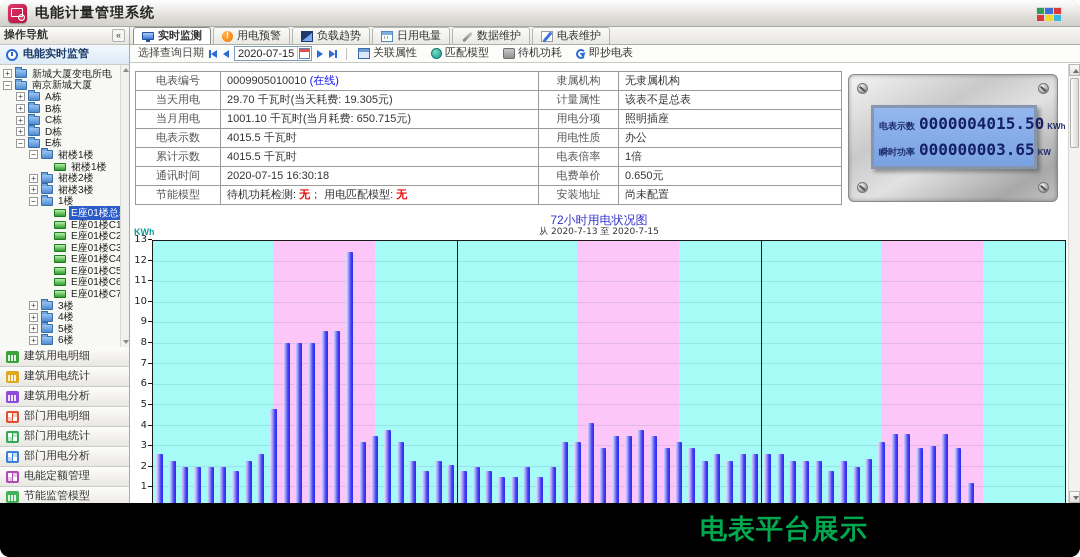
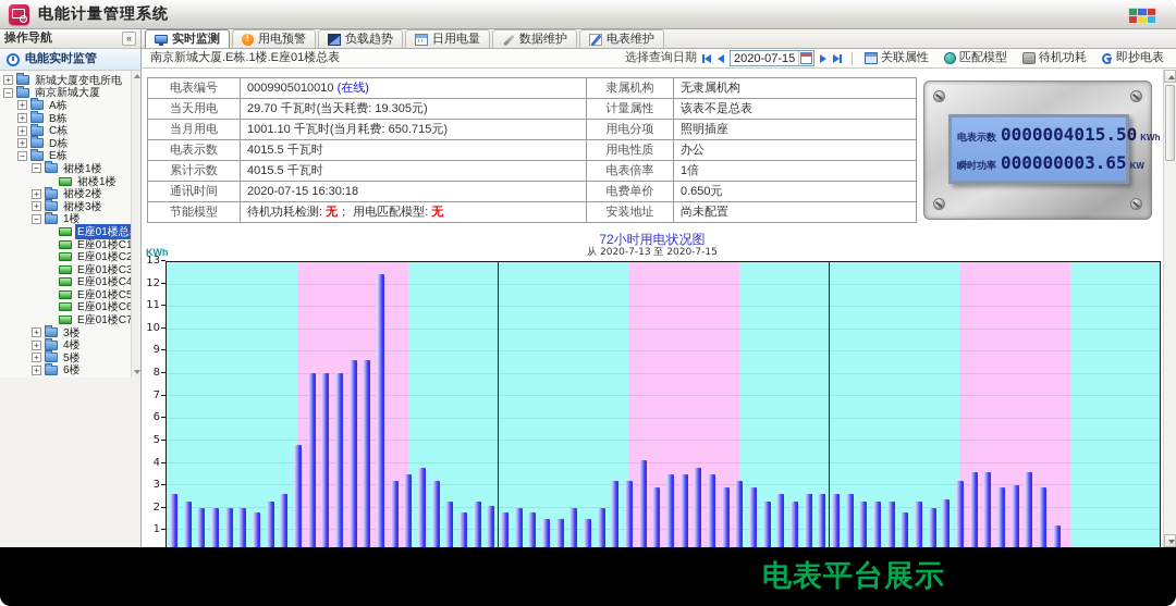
  电能计量管理系统
  操作导航
  «
  电能实时监管
  +
  新城大厦变电所电
  −
  南京新城大厦
  +
  A栋
  +
  B栋
  +
  C栋
  +
  D栋
  −
  E栋
  −
  裙楼1楼
  裙楼1楼
  +
  裙楼2楼
  +
  裙楼3楼
  −
  1楼
  E座01楼总
  E座01楼C1
  E座01楼C2
  E座01楼C3
  E座01楼C4
  E座01楼C5
  E座01楼C6
  E座01楼C7
  +
  3楼
  +
  4楼
  +
  5楼
  +
  6楼
- 建筑用电明细
- 建筑用电统计
- 建筑用电分析
- 部门用电明细
- 部门用电统计
- 部门用电分析
- 电能定额管理
- 节能监管模型
  实时监测
  用电预警
  负载趋势
  日用电量
  数据维护
  电表维护
+ 南京新城大厦.E栋.1楼.E座01楼总表
  选择查询日期
  2020-07-15
  关联属性
  匹配模型
  待机功耗
  即抄电表
  电表编号	0009905010010 (在线)	隶属机构	无隶属机构
  当天用电	29.70 千瓦时(当天耗费: 19.305元)	计量属性	该表不是总表
  当月用电	1001.10 千瓦时(当月耗费: 650.715元)	用电分项	照明插座
  电表示数	4015.5 千瓦时	用电性质	办公
  累计示数	4015.5 千瓦时	电表倍率	1倍
  通讯时间	2020-07-15 16:30:18	电费单价	0.650元
  节能模型	待机功耗检测: 无； 用电匹配模型: 无	安装地址	尚未配置
  电表示数
  0000004015.50
  KWh
  瞬时功率
  000000003.65
  KW
  72小时用电状况图
  从 2020-7-13 至 2020-7-15
  KWh
  1
  2
  3
  4
  5
  6
  7
  8
  9
  10
  11
  12
  13
  电表平台展示
